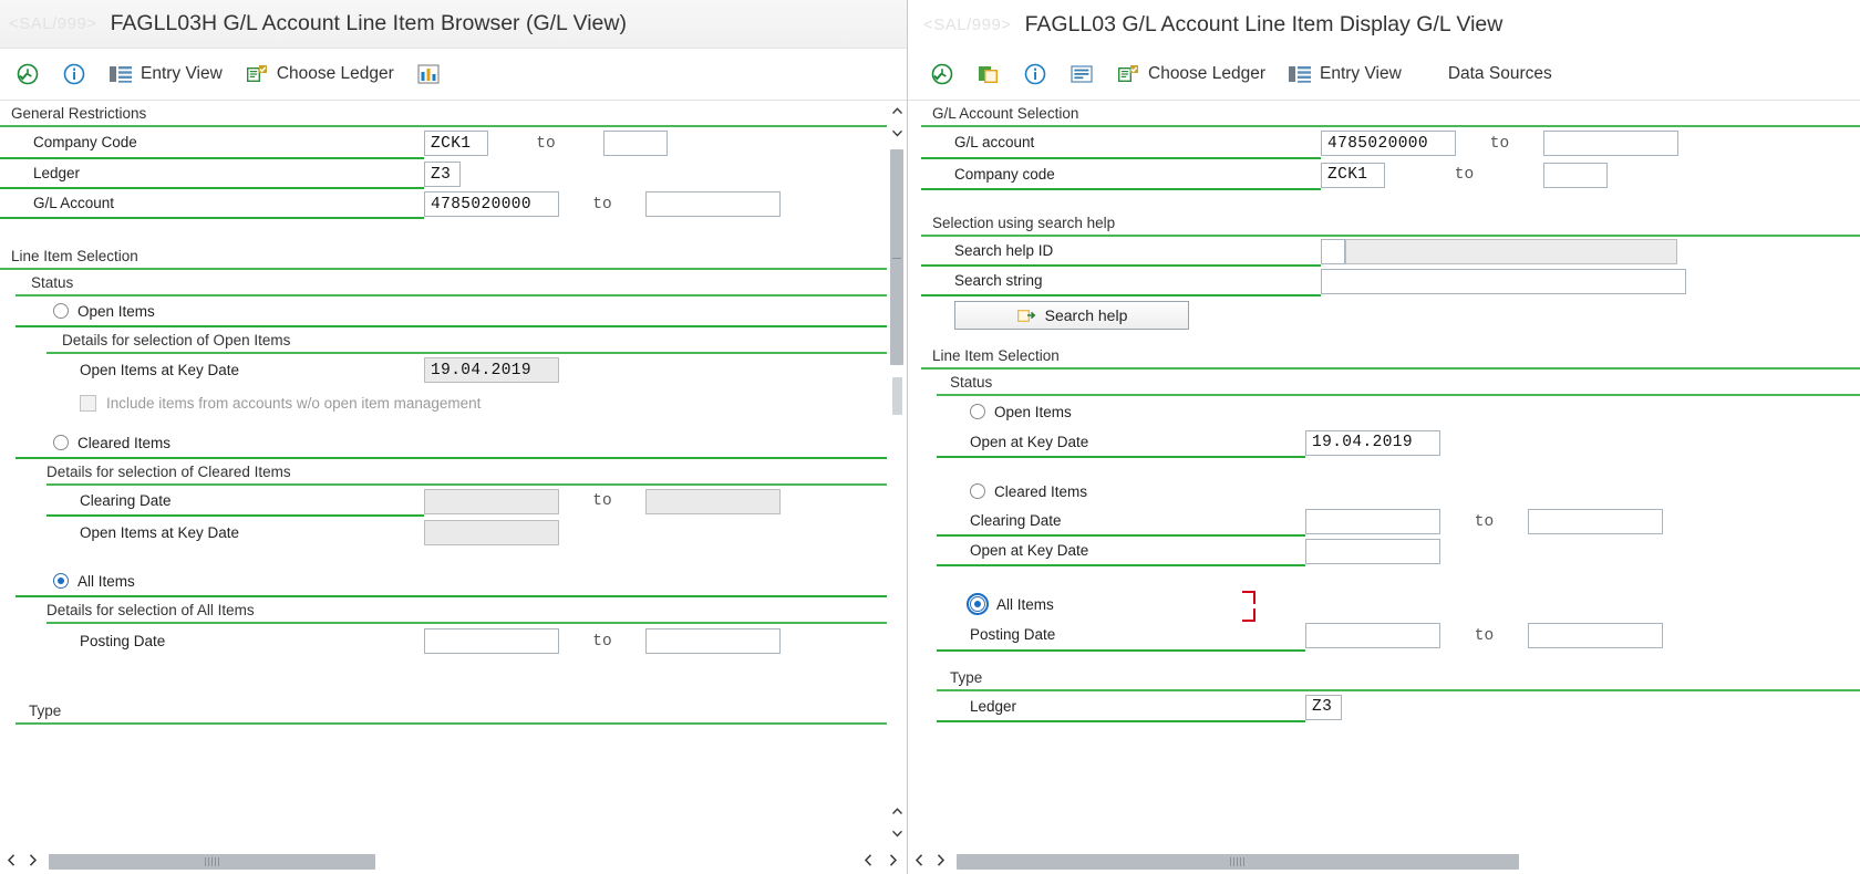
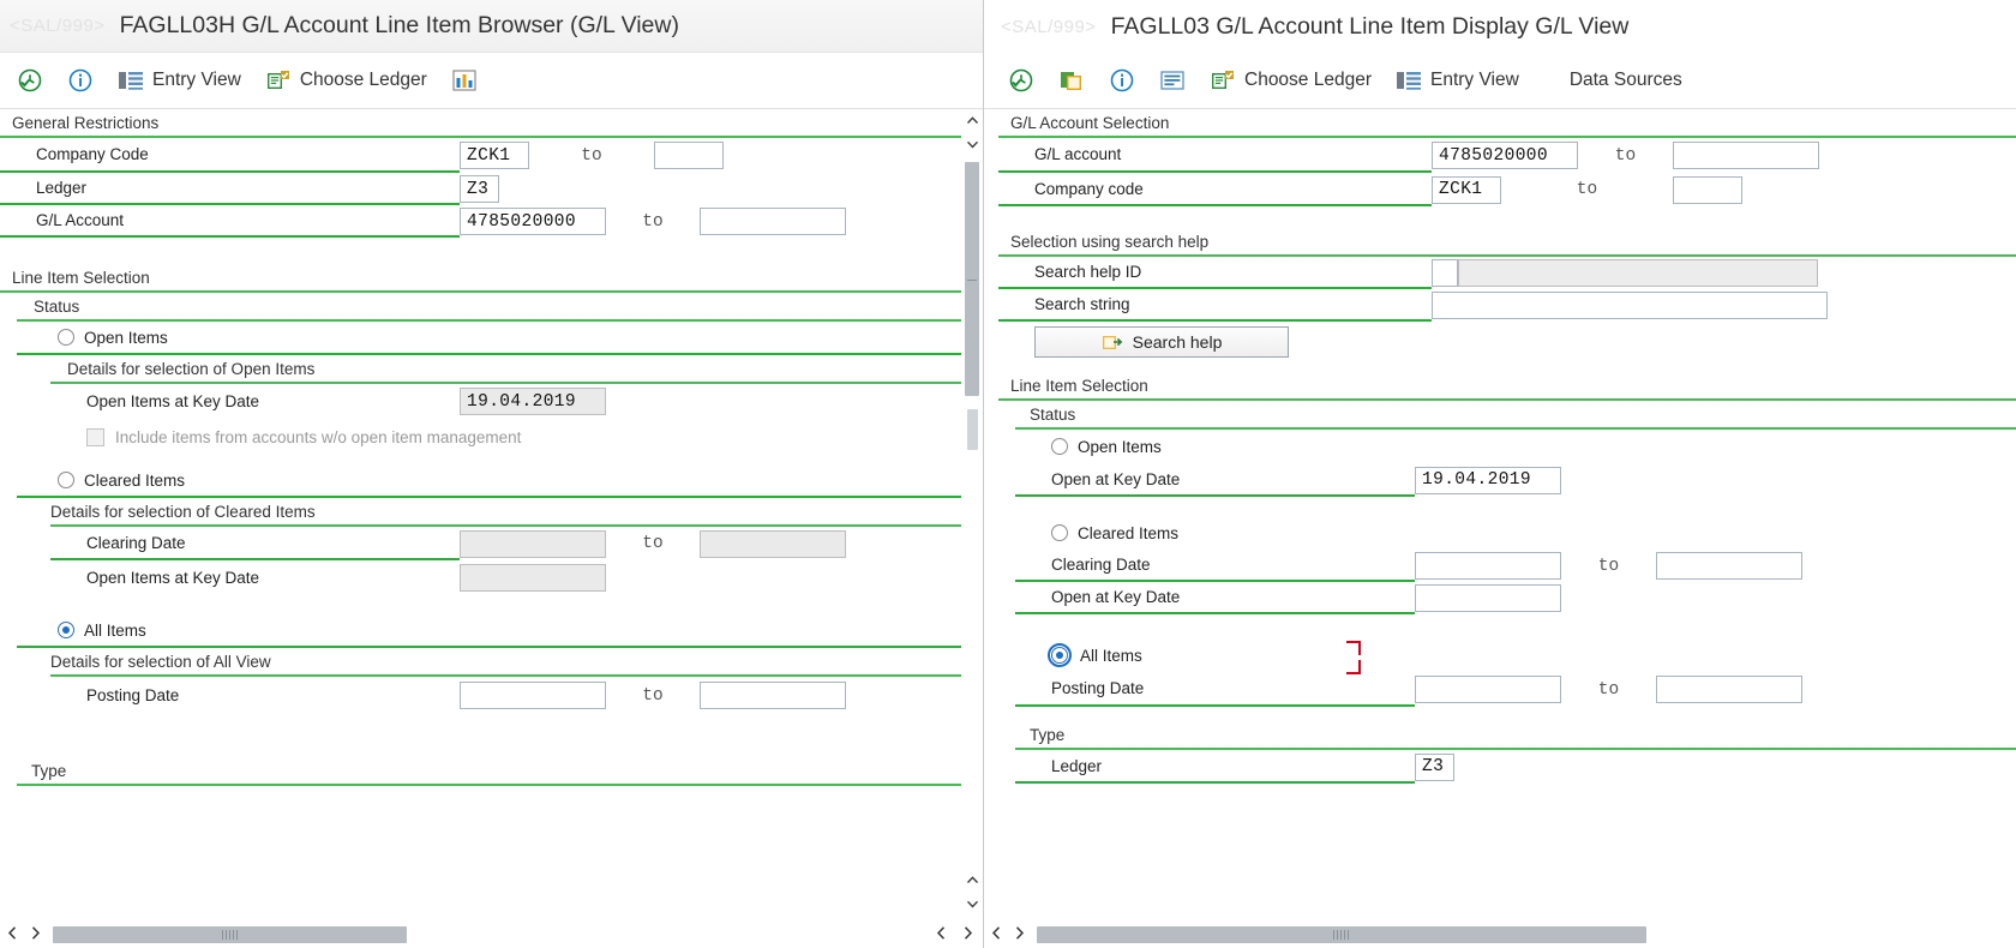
  FAGLL03H G/L Account Line Item Browser (G/L View)
  Entry View
  Choose Ledger
  General Restrictions
  Company Code
  ZCK1
  to
  Ledger
  Z3
  G/L Account
  4785020000
  to
  Line Item Selection
  Status
  Open Items
  Details for selection of Open Items
  Open Items at Key Date
  19.04.2019
  Include items from accounts w/o open item management
  Cleared Items
  Details for selection of Cleared Items
  Clearing Date
  to
  Open Items at Key Date
  All Items
- Details for selection of All Items
+ Details for selection of All View
  Posting Date
  to
  Type
  <SAL/999>
  FAGLL03 G/L Account Line Item Display G/L View
  Choose Ledger
  Entry View
  Data Sources
  G/L Account Selection
  G/L account
  4785020000
  to
  Company code
  ZCK1
  to
  Selection using search help
  Search help ID
  Search string
  Search help
  Line Item Selection
  Status
  Open Items
  Open at Key Date
  19.04.2019
  Cleared Items
  Clearing Date
  to
  Open at Key Date
  All Items
  Posting Date
  to
  Type
  Ledger
  Z3
